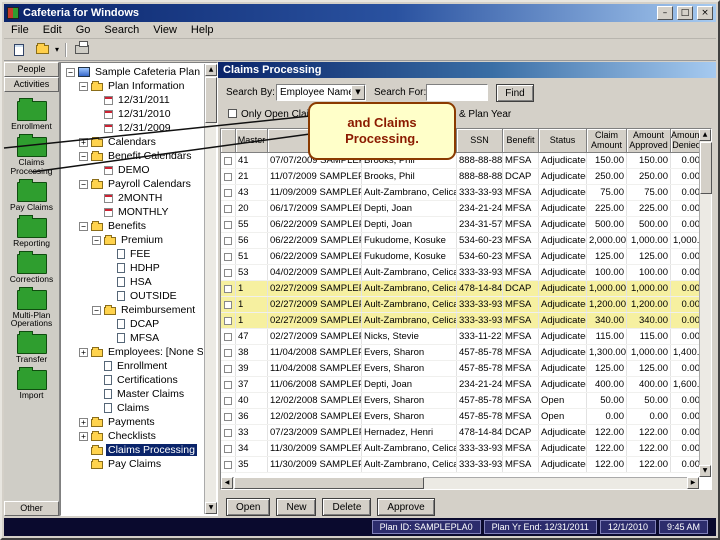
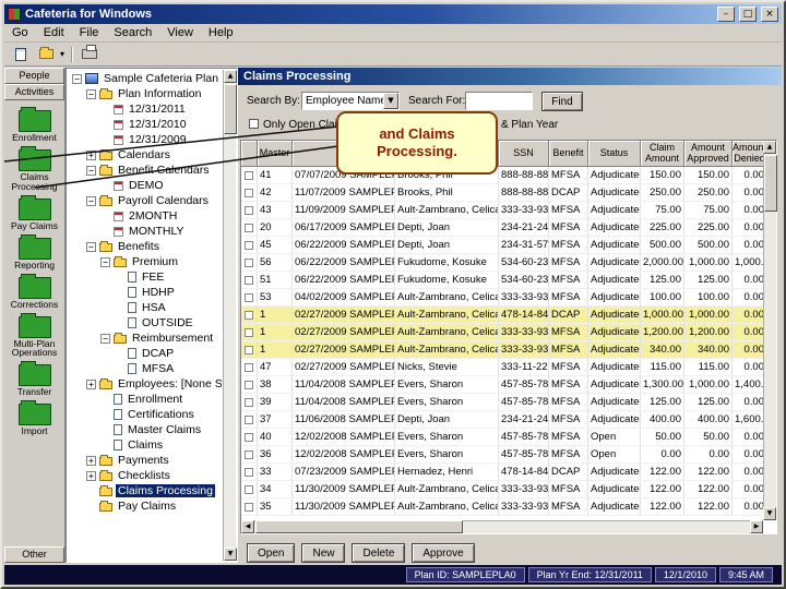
  Cafeteria for Windows
  –
  □
  ×
- File
+ Go
  Edit
- Go
+ File
  Search
  View
  Help
  ▾
  People
  Activities
  Enrollment
  Claims Procesg
  Pay Claims
  Reporting
  Corrections
  Multi-Plan Operations
  Transfer
  Import
  Other
  −
  Sample Cafeteria Plan
  −
  Plan Information
  12/31/2011
  12/31/2010
  12/31/2009
  +
  Calendars
  −
  Benefitlendars
  DEMO
  −
  Payroll Calendars
  2MONTH
  MONTHLY
  −
  Benefits
  −
  Premium
  FEE
  HDHP
  HSA
  OUTSIDE
  −
  Reimbursement
  DCAP
  MFSA
  +
  Enrollment
  Certifications
  Master Claims
  Claims
  +
  Payments
  +
  Checklists
  Claims Processing
  Pay Claims
  Claims Processing
  Search By:
  Employee Nam
  ▼
  Search For:
  Find
  Only Open Cla
  Master
  SSN
  Benefit
  Status
  Claim Amount
  Amount Approved
  Amoun Denie
  41
  07/07/2009 SAMPLEP
  Brooks, Phil
  888-88-88
  MFSA
  Adjudicate
  150.00
  150.00
  0.00
- 21
+ 42
  11/07/2009 SAMPLEP
  Brooks, Phil
  888-88-88
  DCAP
  Adjudicate
  250.00
  250.00
  0.00
  43
  11/09/2009 SAMPLEP
  Ault-Zambrano, Celica
  333-33-93
  MFSA
  Adjudicate
  75.00
  75.00
  0.00
  20
  06/17/2009 SAMPLEP
  Depti, Joan
  234-21-24
  MFSA
  Adjudicate
  225.00
  225.00
  0.00
- 55
+ 45
  06/22/2009 SAMPLEP
  Depti, Joan
  234-31-57
  MFSA
  Adjudicate
  500.00
  500.00
  0.00
  56
  06/22/2009 SAMPLEP
  Fukudome, Kosuke
  534-60-23
  MFSA
  Adjudicate
  2,000.00
  1,000.00
  51
  06/22/2009 SAMPLEP
  Fukudome, Kosuke
  534-60-23
  MFSA
  Adjudicate
  125.00
  125.00
  0.00
  53
  04/02/2009 SAMPLEP
  Ault-Zambrano, Celica
  333-33-93
  MFSA
  Adjudicate
  100.00
  100.00
  0.00
  1
  02/27/2009 SAMPLEP
  Ault-Zambrano, Celica
  478-14-84
  DCAP
  Adjudicate
  1,000.00
  1,000.00
  0.00
  1
  02/27/2009 SAMPLEP
  Ault-Zambrano, Celica
  333-33-93
  MFSA
  Adjudicate
  1,200.00
  1,200.00
  0.00
  1
  02/27/2009 SAMPLEP
  Ault-Zambrano, Celica
  333-33-93
  MFSA
  Adjudicate
  340.00
  340.00
  0.00
  47
  02/27/2009 SAMPLEP
  Nicks, Stevie
  333-11-22
  MFSA
  Adjudicate
  115.00
  115.00
  0.00
  38
  11/04/2008 SAMPLEP
  Evers, Sharon
  457-85-78
  MFSA
  Adjudicate
  1,300.00
  1,000.00
  39
  11/04/2008 SAMPLEP
  Evers, Sharon
  457-85-78
  MFSA
  Adjudicate
  125.00
  125.00
  0.00
  37
  11/06/2008 SAMPLEP
  Depti, Joan
  234-21-24
  MFSA
  Adjudicate
  400.00
  400.00
  40
  12/02/2008 SAMPLEP
  Evers, Sharon
  457-85-78
  MFSA
  Open
  50.00
  50.00
  0.00
  36
  12/02/2008 SAMPLEP
  Evers, Sharon
  457-85-78
  MFSA
  Open
  0.00
  0.00
  0.00
  33
  07/23/2009 SAMPLEP
  Hernadez, Henri
  478-14-84
  DCAP
  Adjudicate
  122.00
  122.00
  0.00
  34
  11/30/2009 SAMPLEP
  Ault-Zambrano, Celica
  333-33-93
  MFSA
  Adjudicate
  122.00
  122.00
  0.00
  35
  11/30/2009 SAMPLEP
  Ault-Zambrano, Celica
  333-33-93
  MFSA
  Adjudicate
  122.00
  122.00
  0.00
  Open
  New
  Delete
  Approve
  Plan ID: SAMPLEPLA0
  Plan Yr End: 12/31/2011
  12/1/2010
  9:45 AM
  and Claims Processing.
